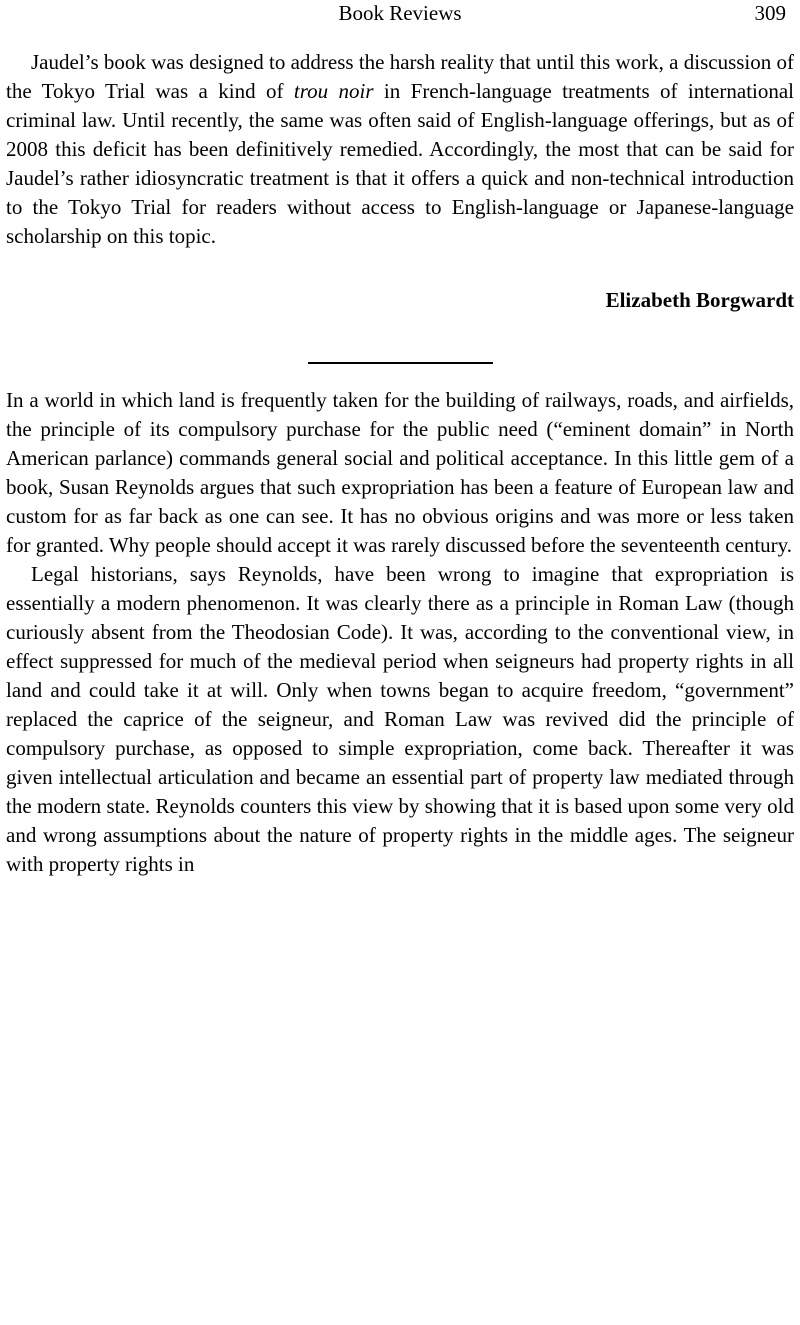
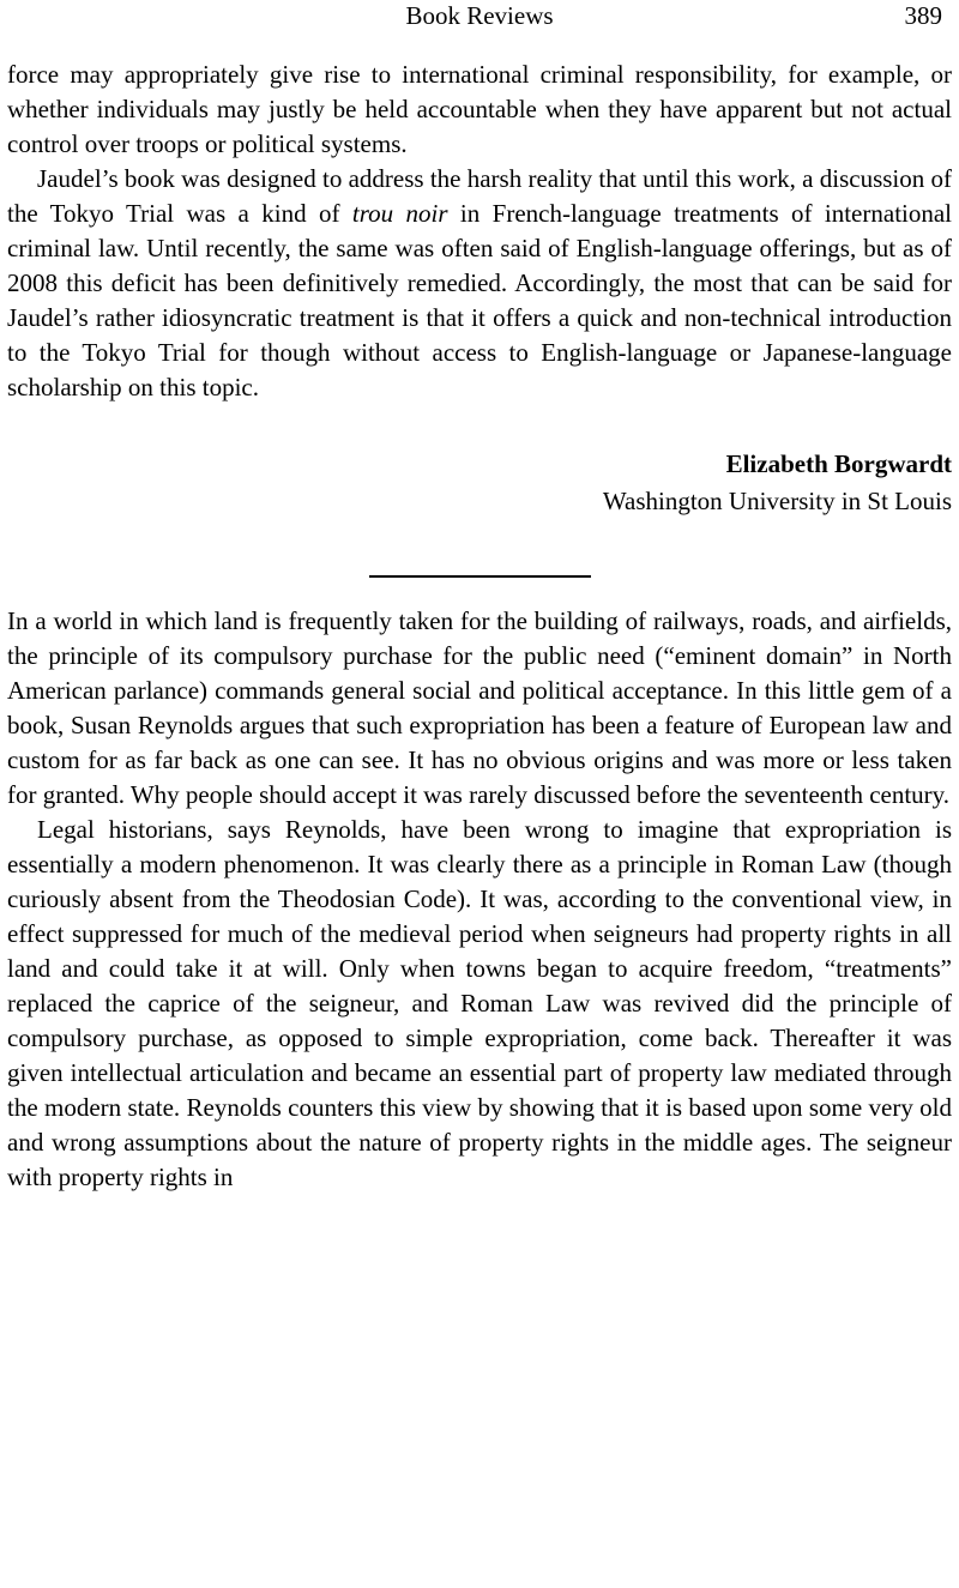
  Book Reviews
- 309
+ 389
+ force may appropriately give rise to international criminal responsibility, for example, or whether individuals may justly be held accountable when they have apparent but not actual control over troops or political systems.
- Jaudel’s book was designed to address the harsh reality that until this work, a discussion of the Tokyo Trial was a kind of trou noir in French-language treatments of international criminal law. Until recently, the same was often said of English-language offerings, but as of 2008 this deficit has been definitively remedied. Accordingly, the most that can be said for Jaudel’s rather idiosyncratic treatment is that it offers a quick and non-technical introduction to the Tokyo Trial for readers without access to English-language or Japanese-language scholarship on this topic.
+ Jaudel’s book was designed to address the harsh reality that until this work, a discussion of the Tokyo Trial was a kind of trou noir in French-language treatments of international criminal law. Until recently, the same was often said of English-language offerings, but as of 2008 this deficit has been definitively remedied. Accordingly, the most that can be said for Jaudel’s rather idiosyncratic treatment is that it offers a quick and non-technical introduction to the Tokyo Trial for though without access to English-language or Japanese-language scholarship on this topic.
  Elizabeth Borgwardt
+ Washington University in St Louis
  In a world in which land is frequently taken for the building of railways, roads, and airfields, the principle of its compulsory purchase for the public need (“eminent domain” in North American parlance) commands general social and political acceptance. In this little gem of a book, Susan Reynolds argues that such expropriation has been a feature of European law and custom for as far back as one can see. It has no obvious origins and was more or less taken for granted. Why people should accept it was rarely discussed before the seventeenth century.
- Legal historians, says Reynolds, have been wrong to imagine that expropriation is essentially a modern phenomenon. It was clearly there as a principle in Roman Law (though curiously absent from the Theodosian Code). It was, according to the conventional view, in effect suppressed for much of the medieval period when seigneurs had property rights in all land and could take it at will. Only when towns began to acquire freedom, “government” replaced the caprice of the seigneur, and Roman Law was revived did the principle of compulsory purchase, as opposed to simple expropriation, come back. Thereafter it was given intellectual articulation and became an essential part of property law mediated through the modern state. Reynolds counters this view by showing that it is based upon some very old and wrong assumptions about the nature of property rights in the middle ages. The seigneur with property rights in
+ Legal historians, says Reynolds, have been wrong to imagine that expropriation is essentially a modern phenomenon. It was clearly there as a principle in Roman Law (though curiously absent from the Theodosian Code). It was, according to the conventional view, in effect suppressed for much of the medieval period when seigneurs had property rights in all land and could take it at will. Only when towns began to acquire freedom, “treatments” replaced the caprice of the seigneur, and Roman Law was revived did the principle of compulsory purchase, as opposed to simple expropriation, come back. Thereafter it was given intellectual articulation and became an essential part of property law mediated through the modern state. Reynolds counters this view by showing that it is based upon some very old and wrong assumptions about the nature of property rights in the middle ages. The seigneur with property rights in
